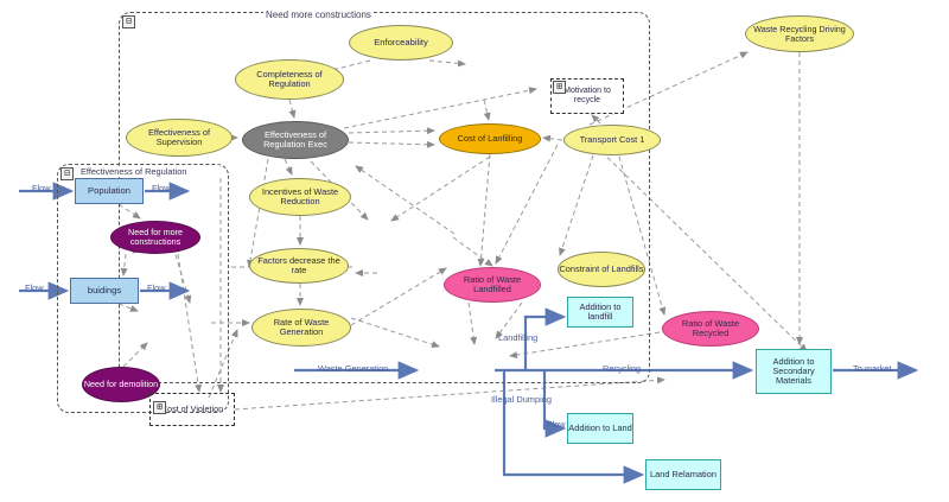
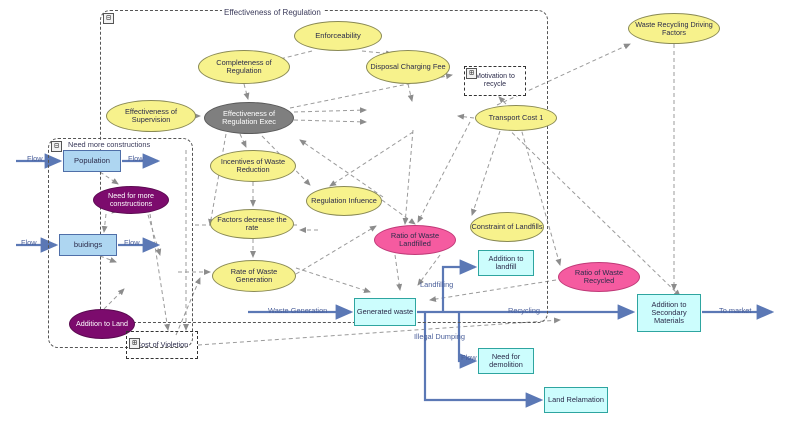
  ⊟
- Need more constructions
+ Effectiveness of Regulation
  ⊟
- Effectiveness of Regulation
+ Need more constructions
  Enforceability
  Completeness of Regulation
+ Disposal Charging Fee
  Effectiveness of Supervision
  Effectiveness of Regulation Exec
- Cost of Lanfilling
  Transport Cost 1
  Waste Recycling Driving Factors
  ⊞
  Incentives of Waste Reduction
+ Regulation Infuence
  Factors decrease the rate
  Ratio of Waste Landfilled
  Constraint of Landfills
  Ratio of Waste Recycled
  Rate of Waste Generation
  Need for more constructions
- Need for demolition
+ Addition to Land
  ost of Violetion
  ⊞
  Population
  buidings
+ Generated waste
  Addition to landfill
- Addition to Land
+ Need for demolition
  Addition to Secondary Materials
  Land Relamation
  Flow
  Flow
  Flow
  Flow
  Waste Generation
  Landfilling
  Recycling
  Illegal Dumping
  Flow
  To market
